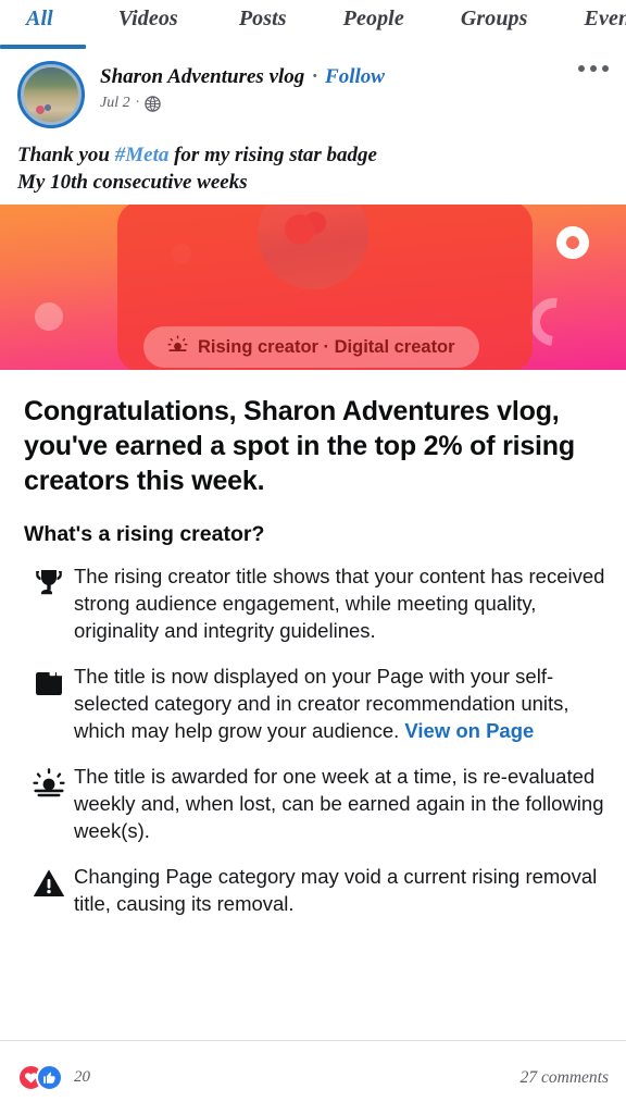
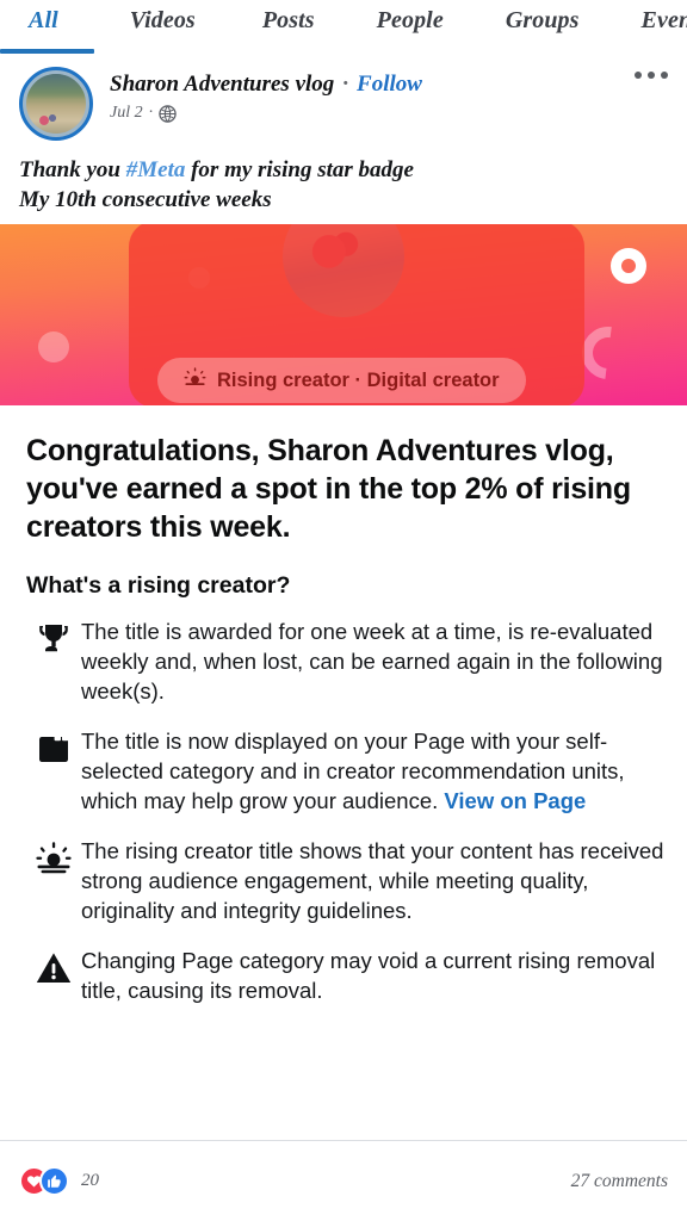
  All
  Videos
  Posts
  People
  Groups
  Sharon Adventures vlog
  ·
  Follow
  Jul 2
  ·
  Thank you #Meta for my rising star badge
  My 10th consecutive weeks
  Rising creator · Digital creator
  Congratulations, Sharon Adventures vlog, you've earned a spot in the top 2% of rising creators this week.
  What's a rising creator?
- The rising creator title shows that your content has received strong audience engagement, while meeting quality, originality and integrity guidelines.
+ The title is awarded for one week at a time, is re-evaluated weekly and, when lost, can be earned again in the following week(s).
  The title is now displayed on your Page with your self-selected category and in creator recommendation units, which may help grow your audience. View on Page
- The title is awarded for one week at a time, is re-evaluated weekly and, when lost, can be earned again in the following week(s).
+ The rising creator title shows that your content has received strong audience engagement, while meeting quality, originality and integrity guidelines.
  Changing Page category may void a current rising removal title, causing its removal.
  20
  27 comments
